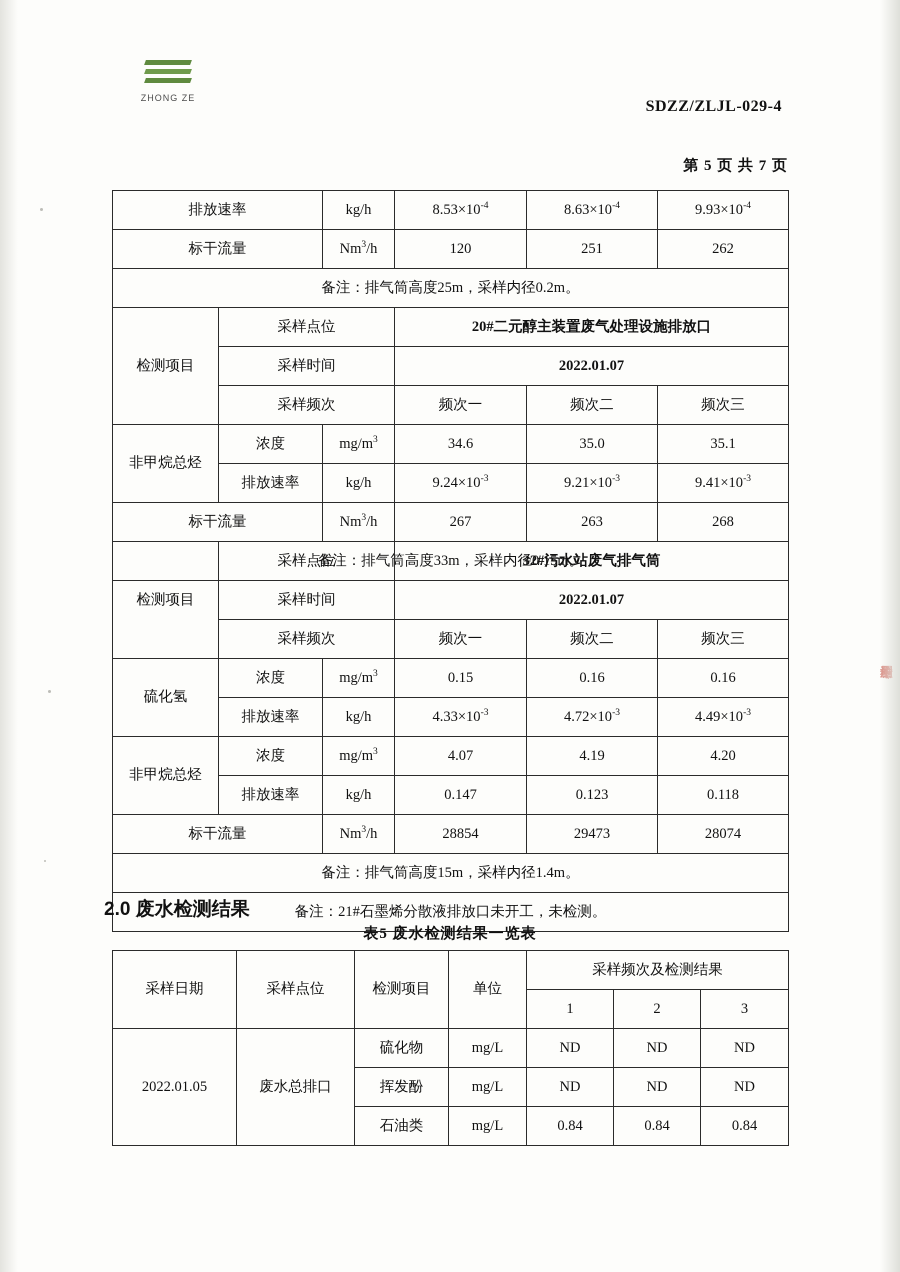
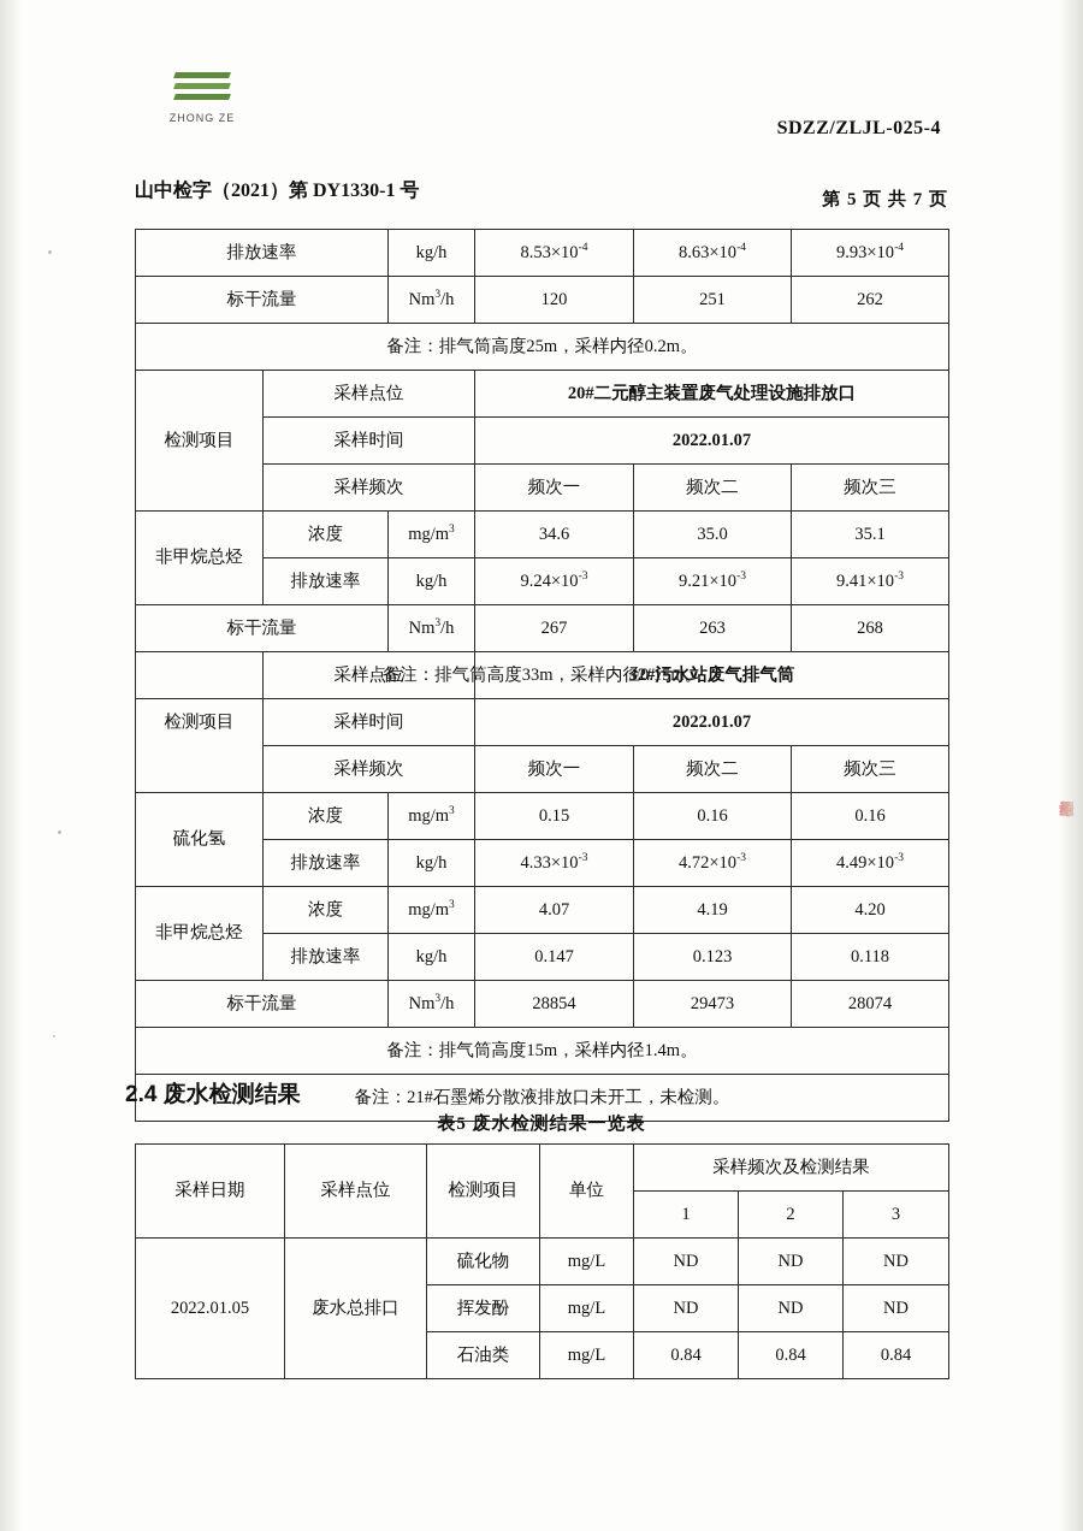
  ZHONG ZE
- SDZZ/ZLJL-029-4
+ SDZZ/ZLJL-025-4
+ 山中检字（2021）第 DY1330-1 号
  第 5 页 共 7 页
  排放速率	kg/h	8.53×10-4	8.63×10-4	9.93×10-4
  标干流量	Nm3/h	120	251	262
  备注：排气筒高度25m，采样内径0.2m。
  检测项目	采样点位	20#二元醇主装置废气处理设施排放口
  采样时间	2022.01.07
  采样频次	频次一	频次二	频次三
  非甲烷总烃	浓度	mg/m3	34.6	35.0	35.1
  排放速率	kg/h	9.24×10-3	9.21×10-3	9.41×10-3
  标干流量	Nm3/h	267	263	268
  备注：排气筒高度33m，采样内径0.15m。
  检测项目	采样点位	32#污水站废气排气筒
  采样时间	2022.01.07
  采样频次	频次一	频次二	频次三
  硫化氢	浓度	mg/m3	0.15	0.16	0.16
  排放速率	kg/h	4.33×10-3	4.72×10-3	4.49×10-3
  非甲烷总烃	浓度	mg/m3	4.07	4.19	4.20
  排放速率	kg/h	0.147	0.123	0.118
  标干流量	Nm3/h	28854	29473	28074
  备注：排气筒高度15m，采样内径1.4m。
  备注：21#石墨烯分散液排放口未开工，未检测。
- 2.0 废水检测结果
+ 2.4 废水检测结果
  表5 废水检测结果一览表
  采样日期	采样点位	检测项目	单位	采样频次及检测结果
  1	2	3
  2022.01.05	废水总排口	硫化物	mg/L	ND	ND	ND
  挥发酚	mg/L	ND	ND	ND
  石油类	mg/L	0.84	0.84	0.84
